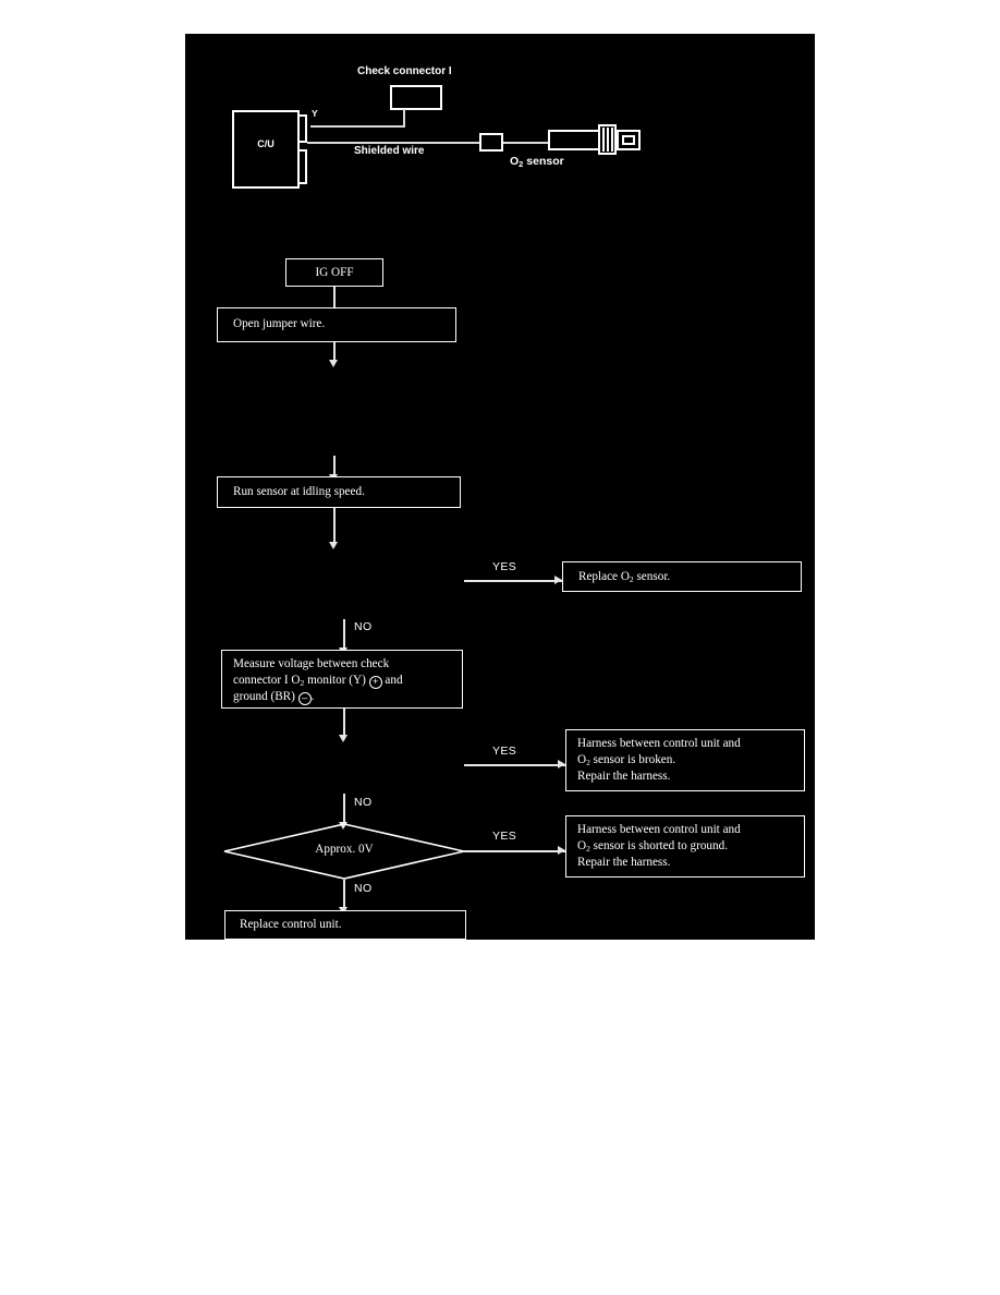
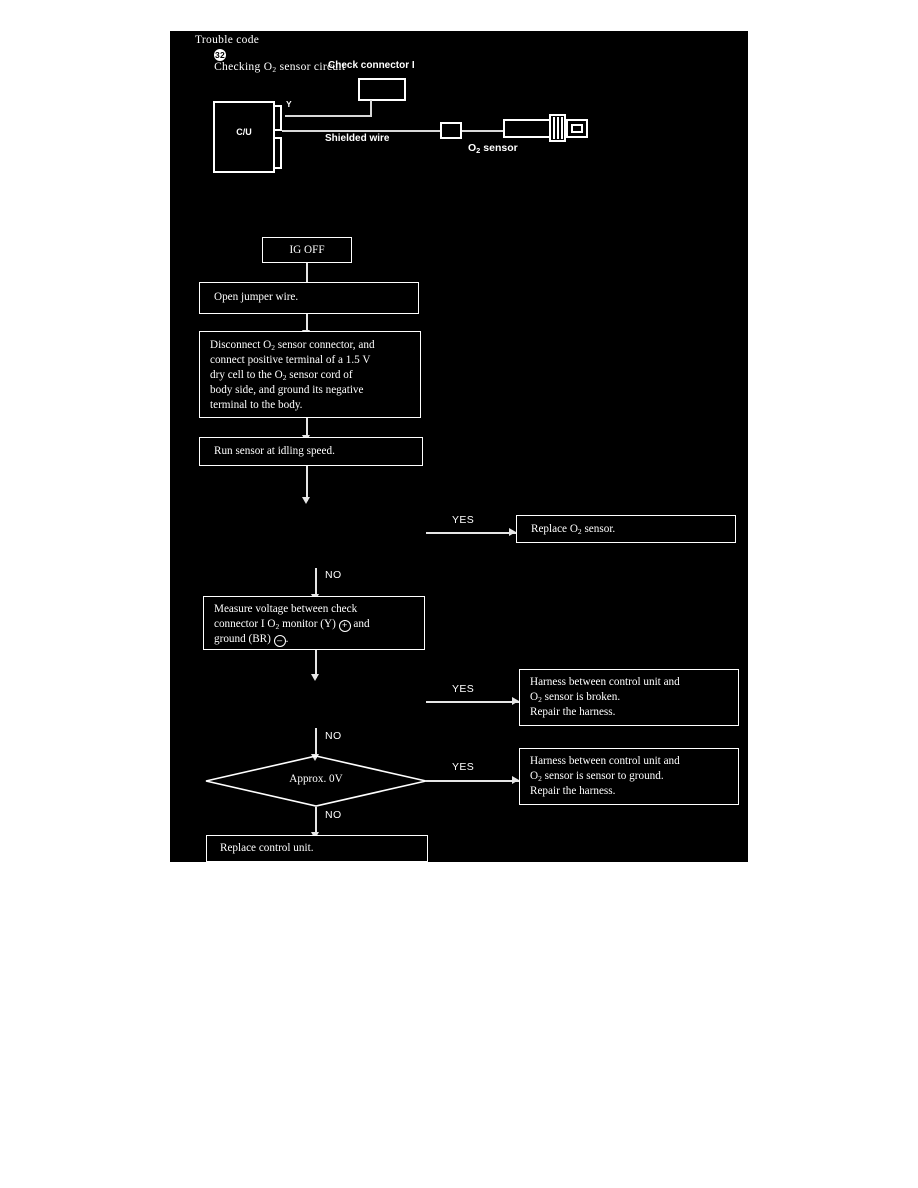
+ Trouble code 32 Checking O2 sensor circuit
  Check connector I
  C/U
  Y
  Shielded wire
  O2 sensor
  IG OFF
  Open jumper wire.
+ Disconnect O2 sensor connector, and
+ connect positive terminal of a 1.5 V
+ dry cell to the O2 sensor cord of
+ body side, and ground its negative
+ terminal to the body.
  Run sensor at idling speed.
  YES
  Replace O2 sensor.
  NO
  Measure voltage between check
  connector I O2 monitor (Y) + and
  ground (BR) – .
  YES
  Harness between control unit and
  O2 sensor is broken.
  Repair the harness.
  NO
  Approx. 0V
  YES
  Harness between control unit and
- O2 sensor is shorted to ground.
+ O2 sensor is sensor to ground.
  Repair the harness.
  NO
  Replace control unit.
